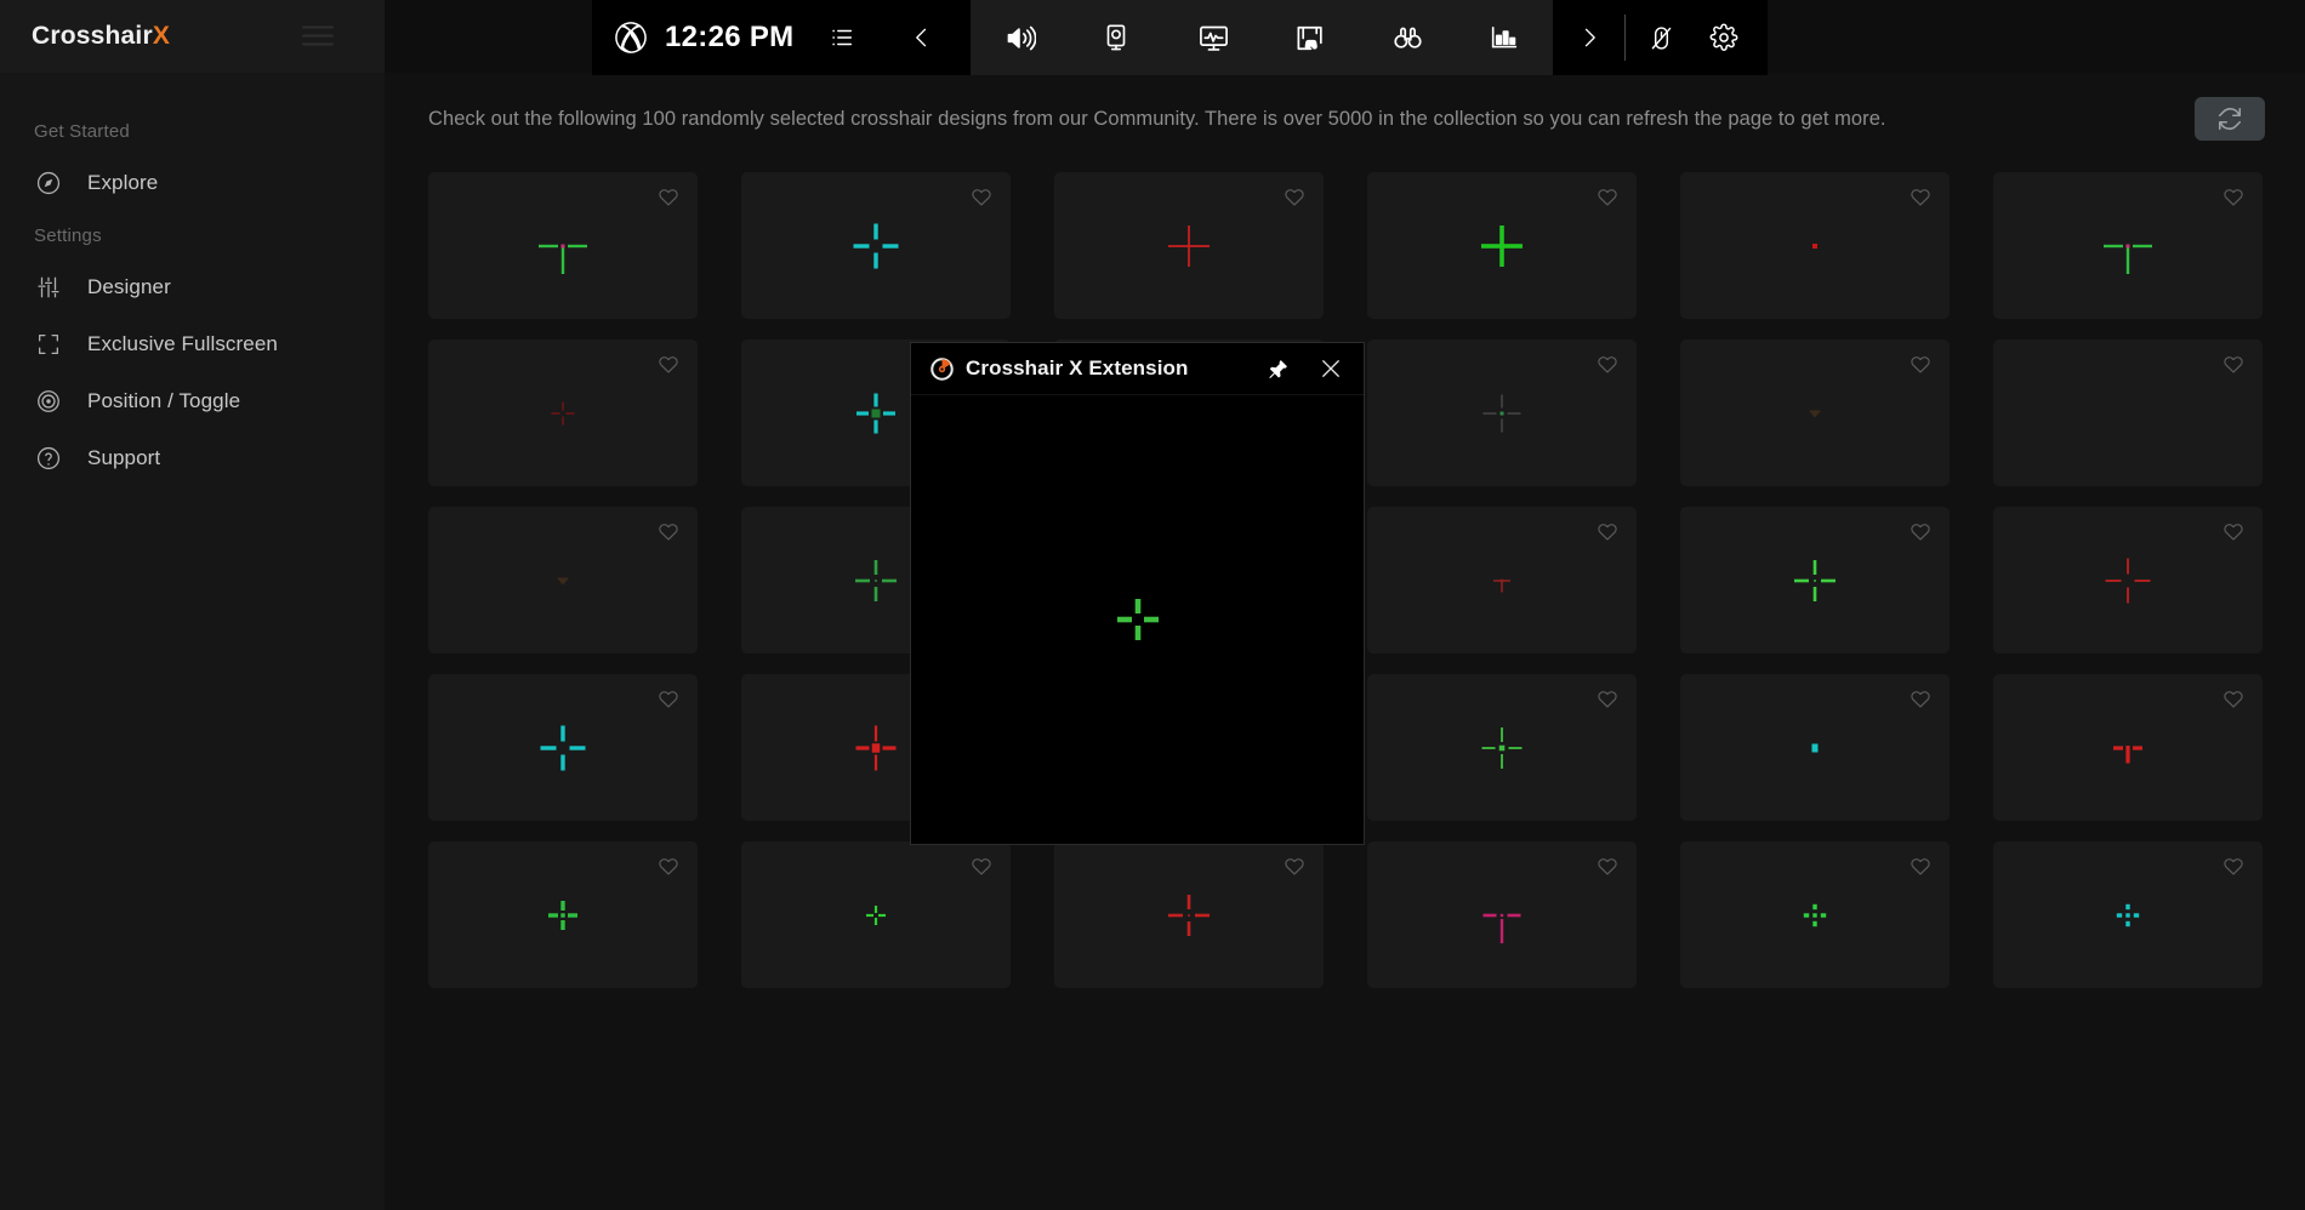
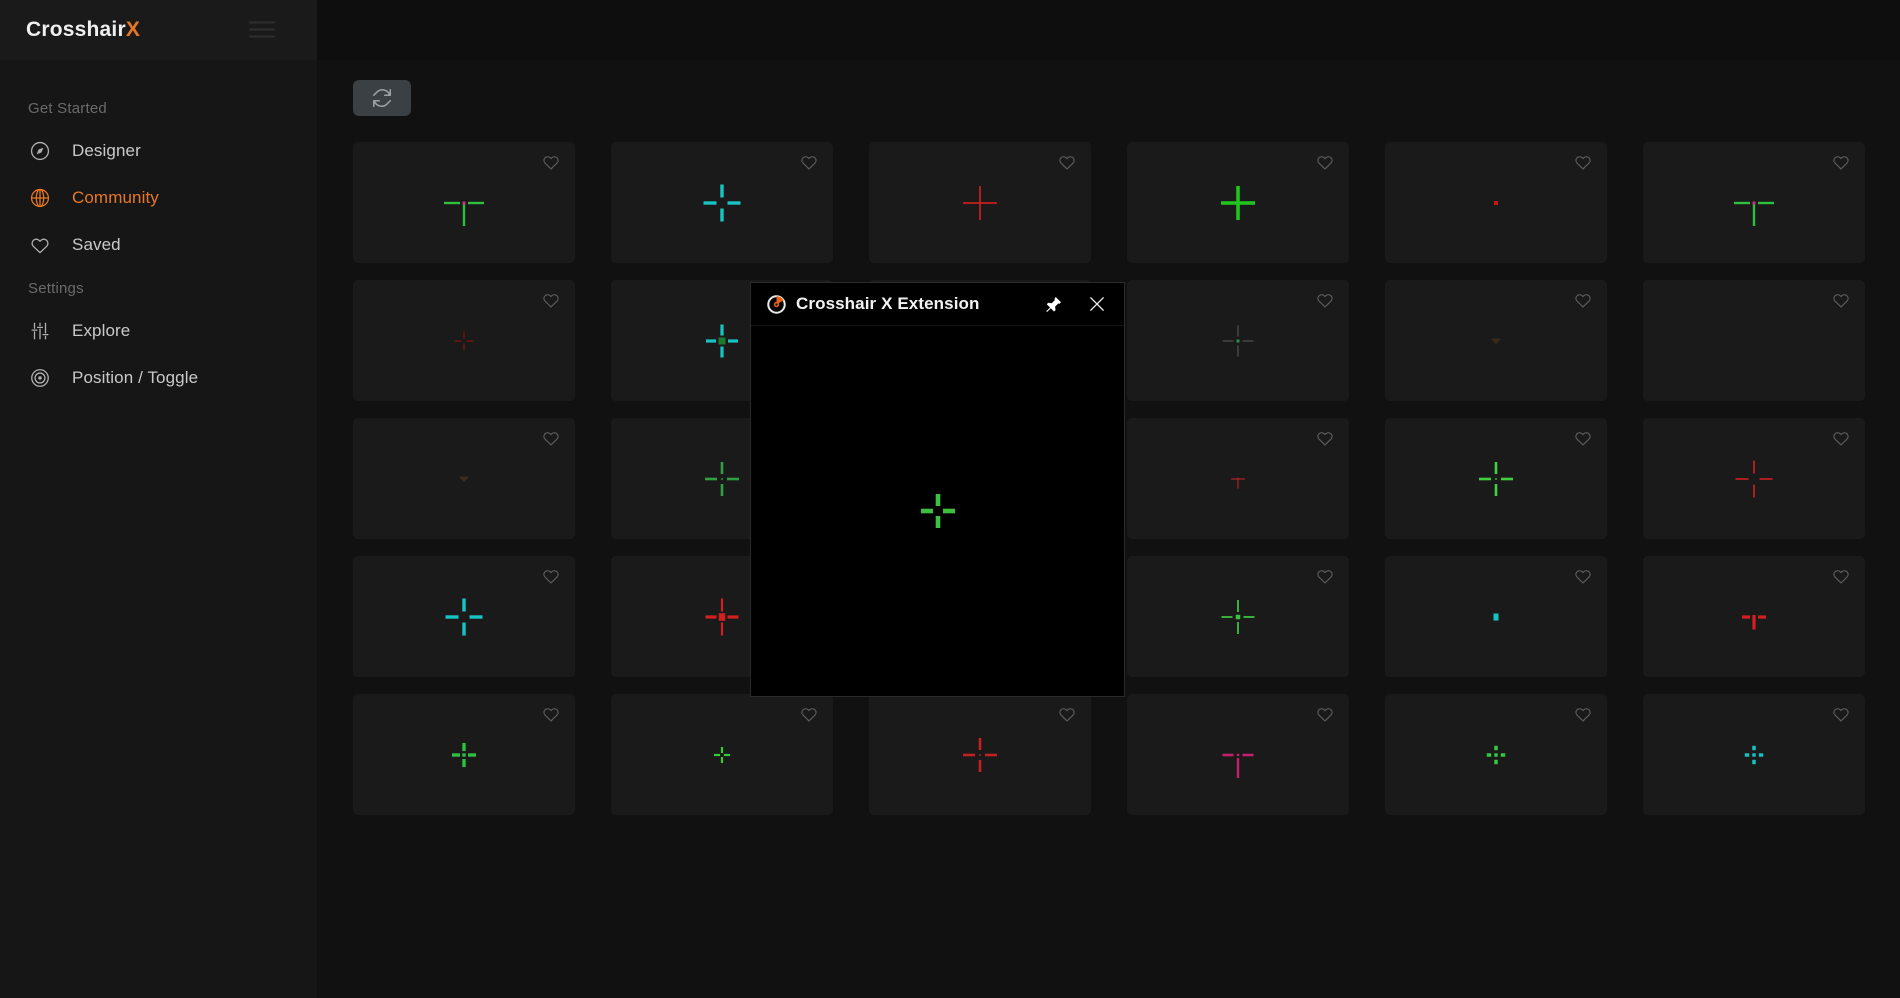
  CrosshairX
  Get Started
- Explore
+ Designer
+ Community
+ Saved
  Settings
- Designer
+ Explore
- Exclusive Fullscreen
  Position / Toggle
- Support
- Check out the following 100 randomly selected crosshair designs from our Community. There is over 5000 in the collection so you can refresh the page to get more.
- 12:26 PM
  Crosshair X Extension
